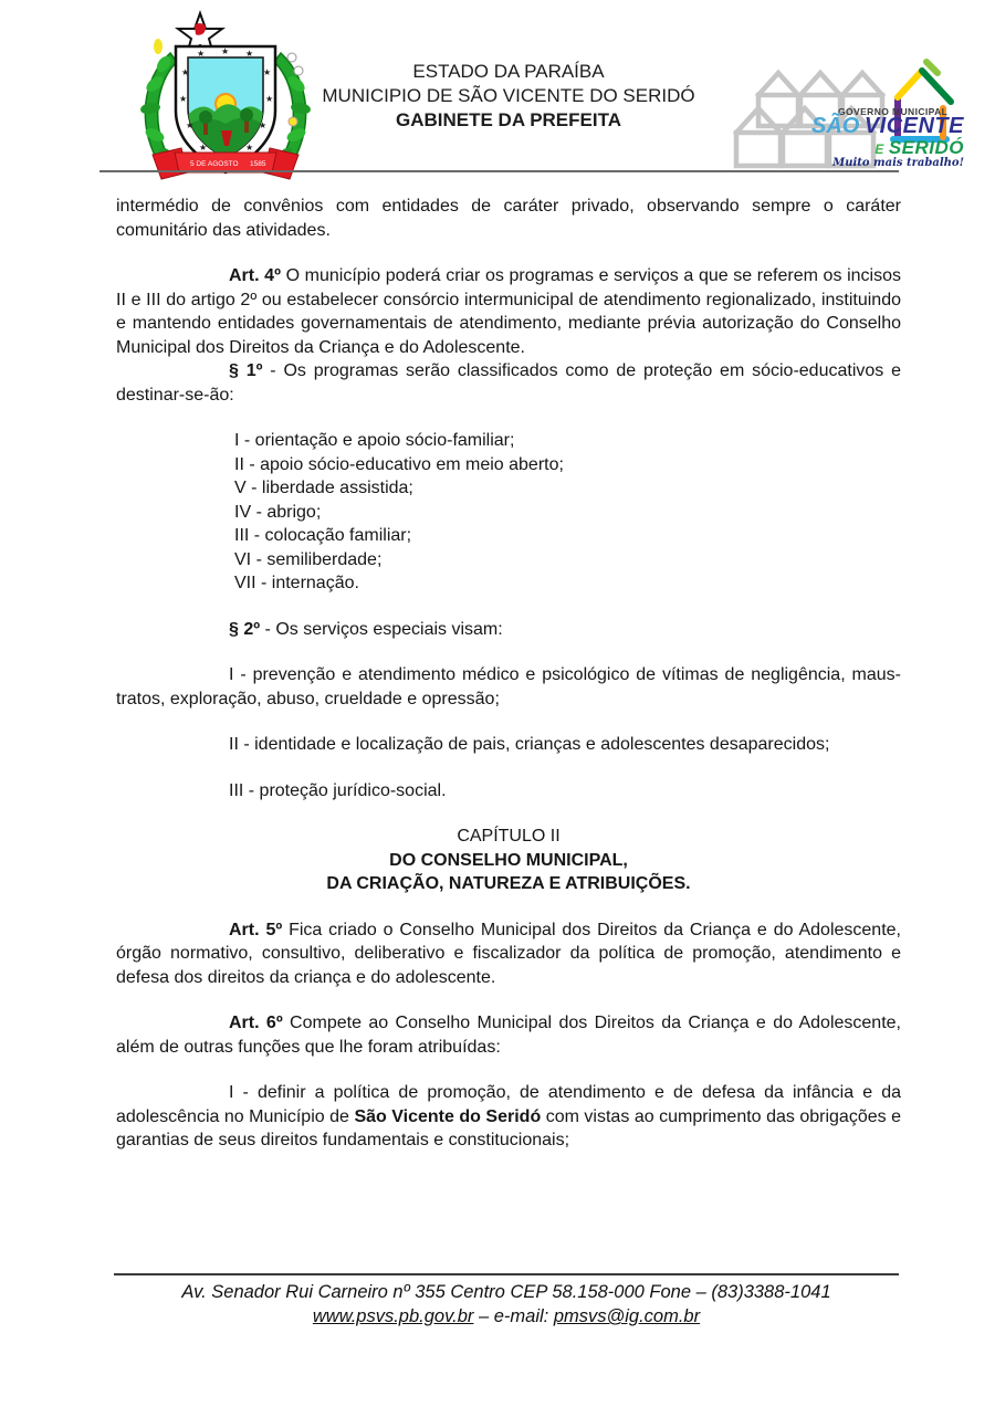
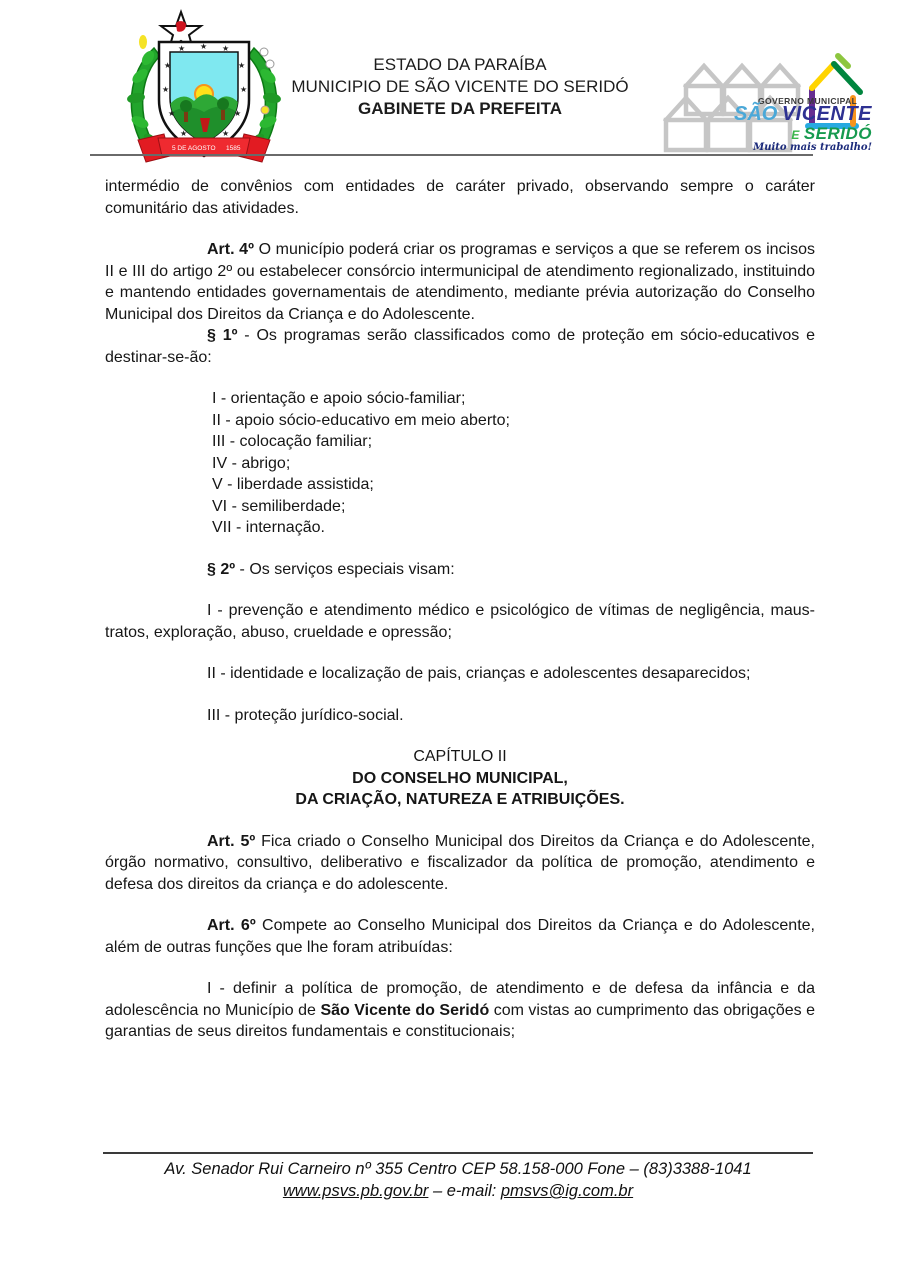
  ★
  ★
  ★
  ★
  ★
  ★
  ★
  ★
  ★
  ★
  ★
  ESTADO DA PARAÍBA
  MUNICIPIO DE SÃO VICENTE DO SERIDÓ
  GABINETE DA PREFEITA
  GOVERNO MUNICIPAL
  SÃO VICENTE
  E SERIDÓ
  Muito mais trabalho!
  intermédio de convênios com entidades de caráter privado, observando sempre o caráter comunitário das atividades.
  Art. 4º O município poderá criar os programas e serviços a que se referem os incisos II e III do artigo 2º ou estabelecer consórcio intermunicipal de atendimento regionalizado, instituindo e mantendo entidades governamentais de atendimento, mediante prévia autorização do Conselho Municipal dos Direitos da Criança e do Adolescente.
  § 1º - Os programas serão classificados como de proteção em sócio-educativos e destinar-se-ão:
  I - orientação e apoio sócio-familiar;
  II - apoio sócio-educativo em meio aberto;
- V - liberdade assistida;
+ III - colocação familiar;
  IV - abrigo;
- III - colocação familiar;
+ V - liberdade assistida;
  VI - semiliberdade;
  VII - internação.
  § 2º - Os serviços especiais visam:
  I - prevenção e atendimento médico e psicológico de vítimas de negligência, maus-tratos, exploração, abuso, crueldade e opressão;
  II - identidade e localização de pais, crianças e adolescentes desaparecidos;
  III - proteção jurídico-social.
  CAPÍTULO II
  DO CONSELHO MUNICIPAL,
  DA CRIAÇÃO, NATUREZA E ATRIBUIÇÕES.
  Art. 5º Fica criado o Conselho Municipal dos Direitos da Criança e do Adolescente, órgão normativo, consultivo, deliberativo e fiscalizador da política de promoção, atendimento e defesa dos direitos da criança e do adolescente.
  Art. 6º Compete ao Conselho Municipal dos Direitos da Criança e do Adolescente, além de outras funções que lhe foram atribuídas:
  I - definir a política de promoção, de atendimento e de defesa da infância e da adolescência no Município de São Vicente do Seridó com vistas ao cumprimento das obrigações e garantias de seus direitos fundamentais e constitucionais;
  Av. Senador Rui Carneiro nº 355 Centro CEP 58.158-000 Fone – (83)3388-1041
  www.psvs.pb.gov.br – e-mail: pmsvs@ig.com.br
